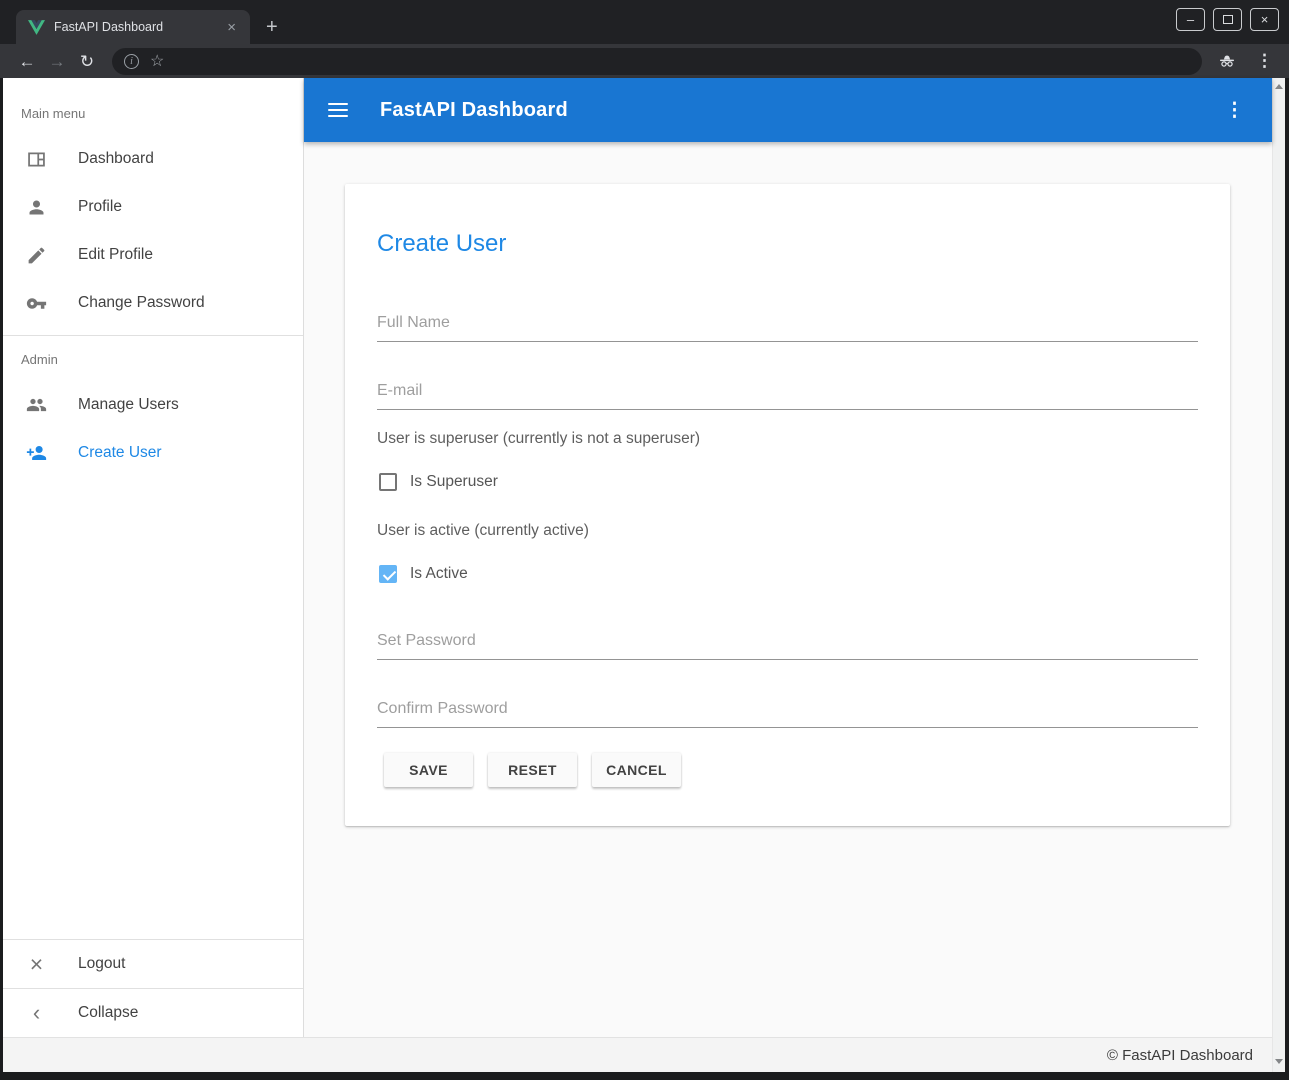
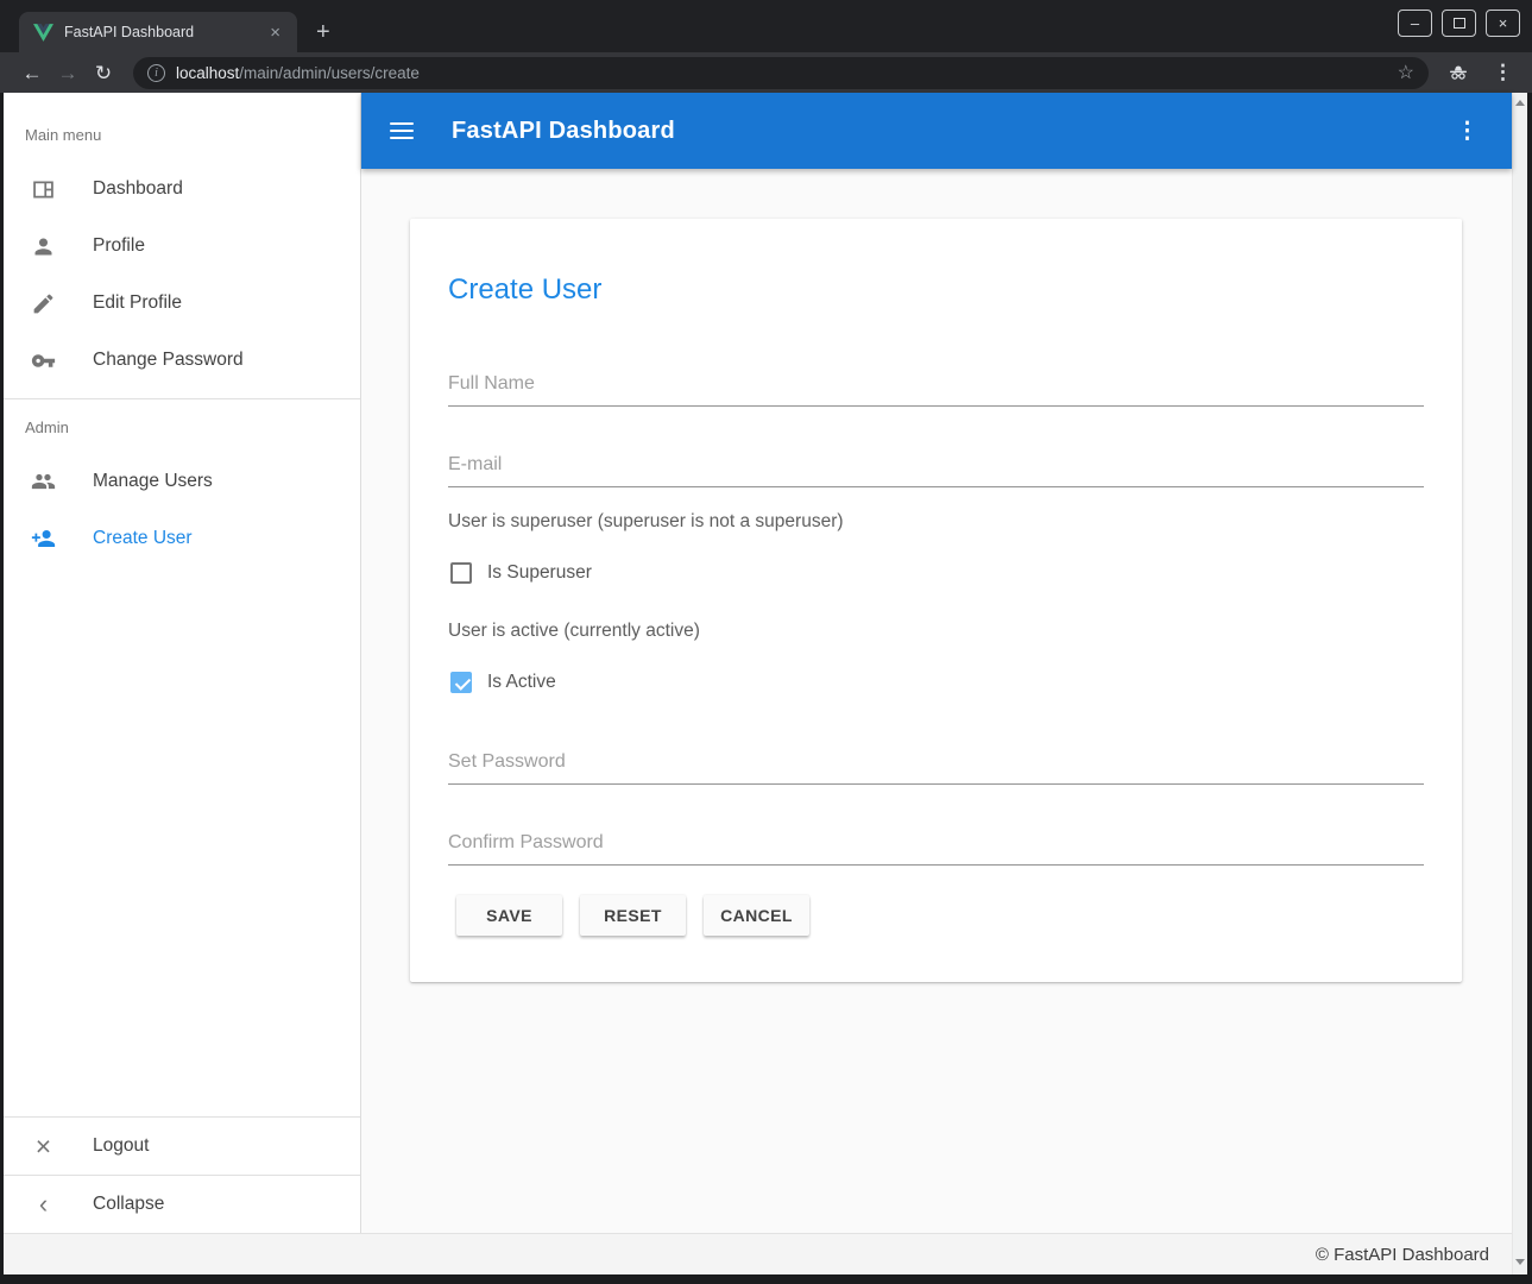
  FastAPI Dashboard
  ×
  +
  –
  ×
  ←
  →
  ↻
  i
+ localhost/main/admin/users/create
  ☆
  ⋮
  Main menu
  Dashboard
  Profile
  Edit Profile
  Change Password
  Admin
  Manage Users
  Create User
  ×
  Logout
  ‹
  Collapse
  FastAPI Dashboard
  ⋮
  Create User
  Full Name
  E-mail
- User is superuser (currently is not a superuser)
+ User is superuser (superuser is not a superuser)
  Is Superuser
  User is active (currently active)
  Is Active
  Set Password
  Confirm Password
  SAVE
  RESET
  CANCEL
  © FastAPI Dashboard
